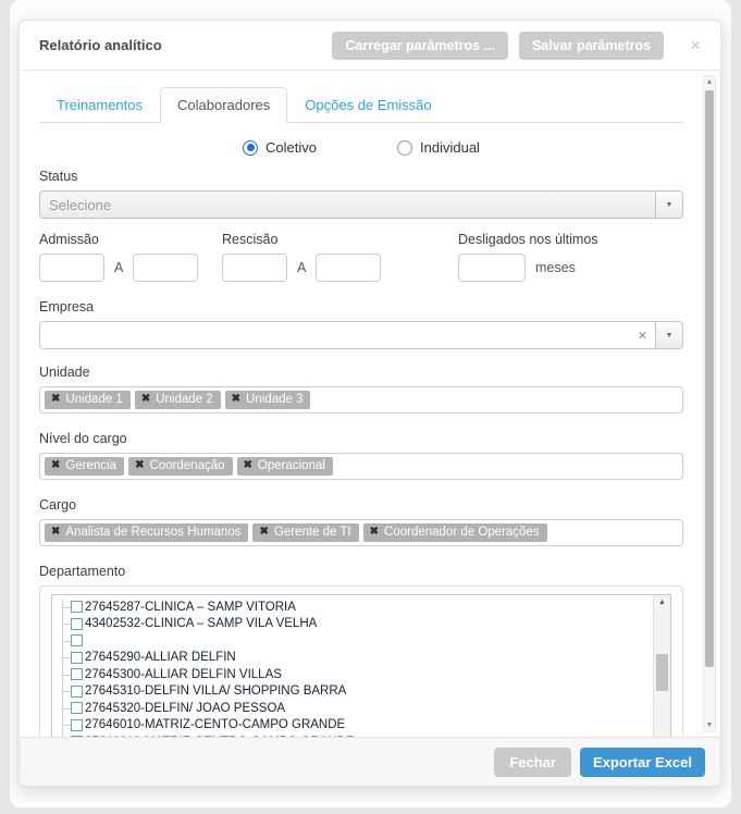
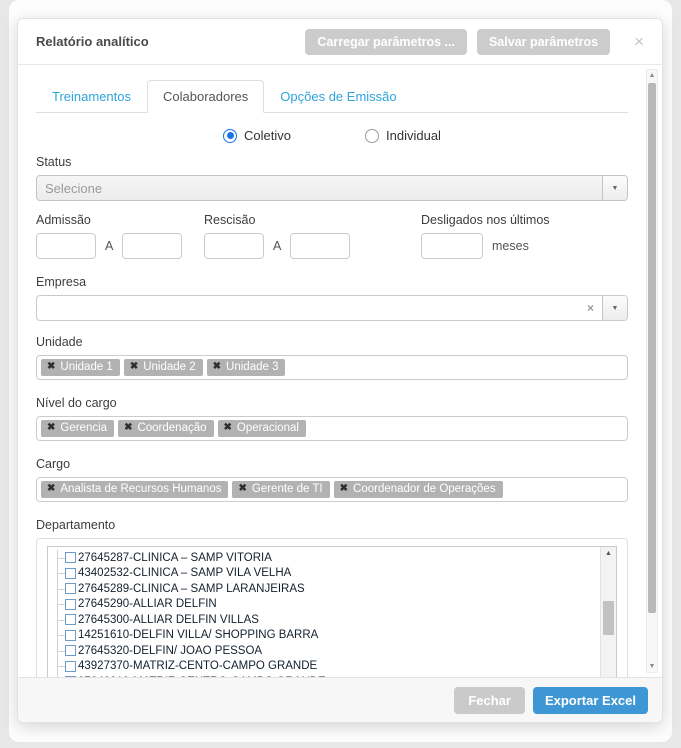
  Relatório analítico
  Carregar parâmetros ...
  Salvar parâmetros
  ×
  Treinamentos
  Colaboradores
  Opções de Emissão
  Coletivo
  Individual
  Status
  Selecione
  Admissão
  A
  Rescisão
  A
  Desligados nos últimos
  meses
  Empresa
  ×
  Unidade
  ✖
  Unidade 1
  ✖
  Unidade 2
  ✖
  Unidade 3
  Nível do cargo
  ✖
  Gerencia
  ✖
  Coordenação
  ✖
  Operacional
  Cargo
  ✖
  Analista de Recursos Humanos
  ✖
  Gerente de TI
  ✖
  Coordenador de Operações
  Departamento
  27645287-CLINICA – SAMP VITORIA
  43402532-CLINICA – SAMP VILA VELHA
+ 27645289-CLINICA – SAMP LARANJEIRAS
  27645290-ALLIAR DELFIN
  27645300-ALLIAR DELFIN VILLAS
- 27645310-DELFIN VILLA/ SHOPPING BARRA
+ 14251610-DELFIN VILLA/ SHOPPING BARRA
  27645320-DELFIN/ JOAO PESSOA
- 27646010-MATRIZ-CENTO-CAMPO GRANDE
+ 43927370-MATRIZ-CENTO-CAMPO GRANDE
  Fechar
  Exportar Excel
